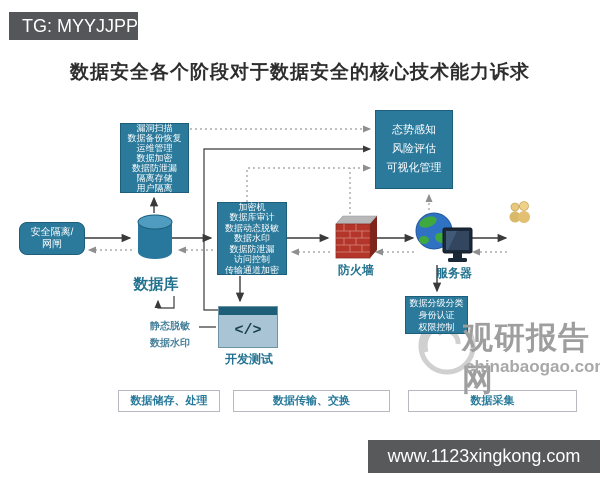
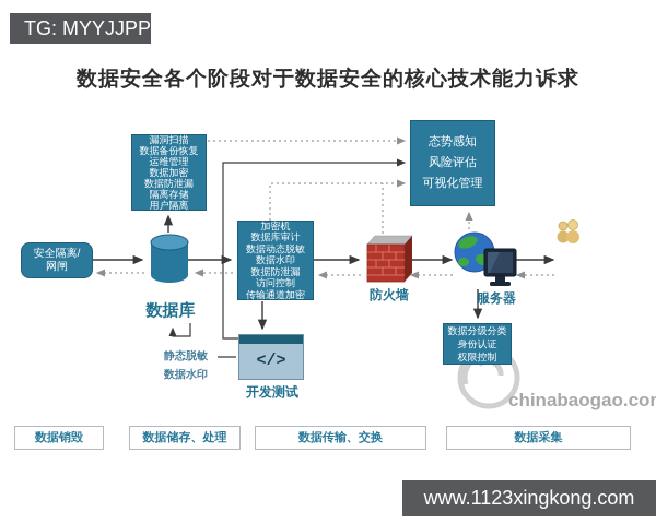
  TG: MYYJJPP
  数据安全各个阶段对于数据安全的核心技术能力诉求
  安全隔离/
  网闸
  漏洞扫描
  数据备份恢复
  运维管理
  数据加密
  数据防泄漏
  隔离存储
  用户隔离
  加密机
  数据库审计
  数据动态脱敏
  数据水印
  数据防泄漏
  访问控制
  传输通道加密
  态势感知
  风险评估
  可视化管理
  数据分级分类
  身份认证
  权限控制
  </>
  数据库
  防火墙
  服务器
  开发测试
  静态脱敏
  数据水印
+ 数据销毁
  数据储存、处理
  数据传输、交换
  数据采集
- 观研报告网
  chinabaogao.co
  www.1123xingkong.com
